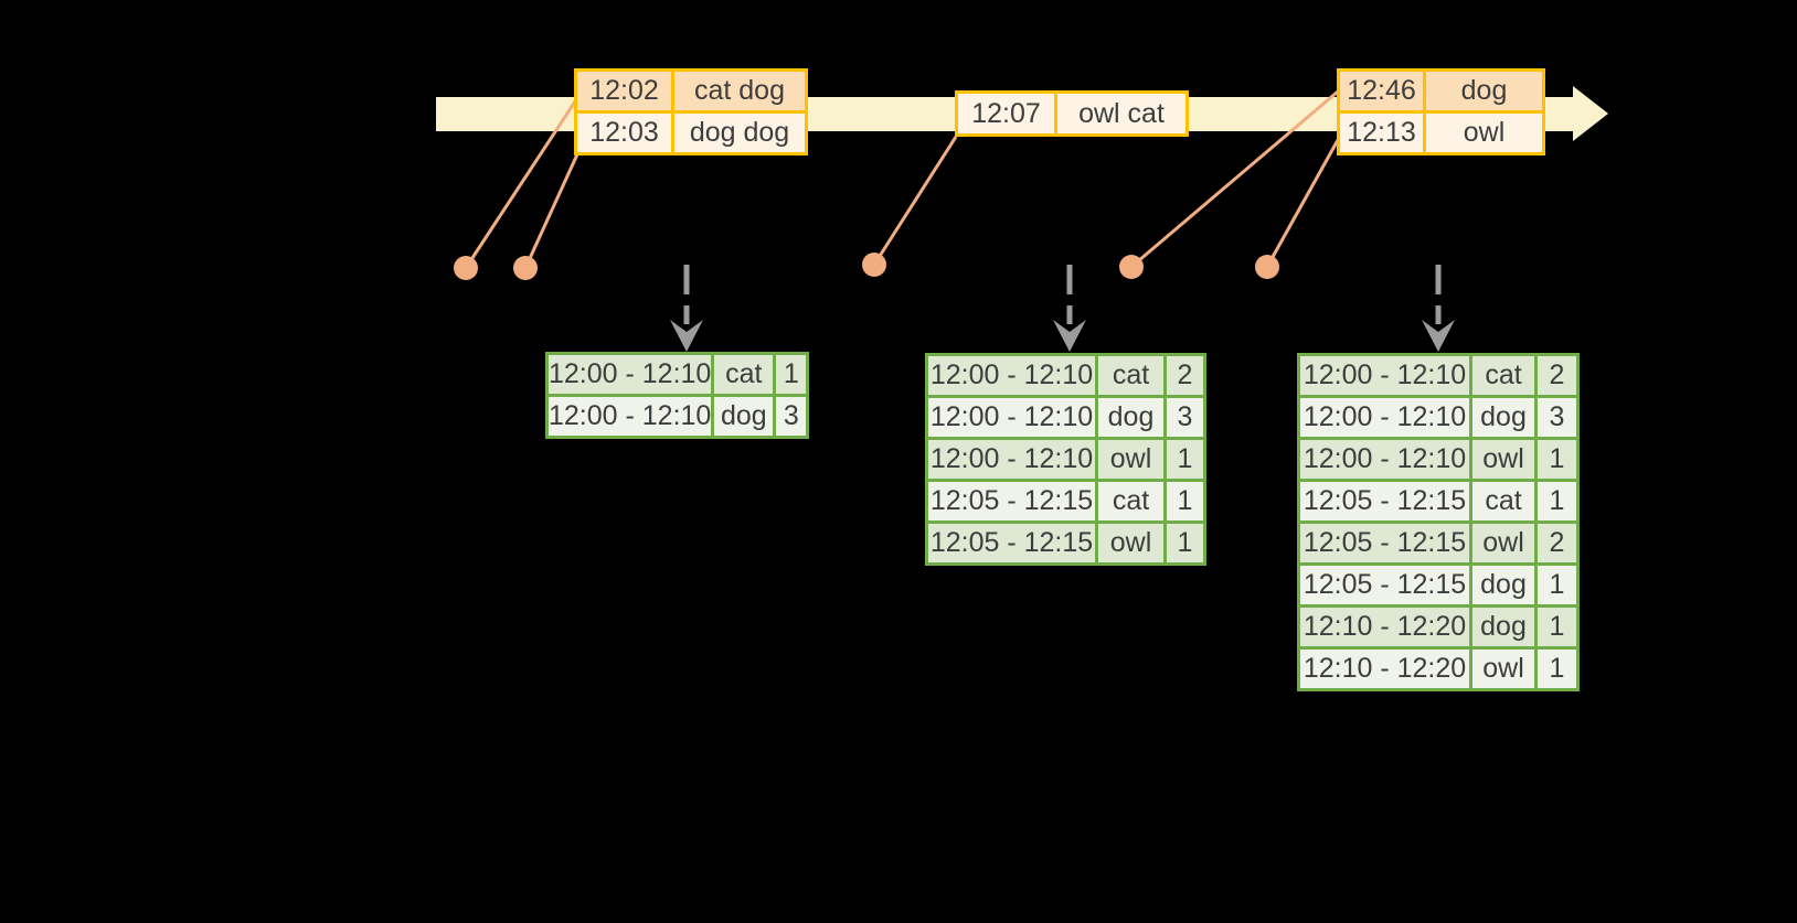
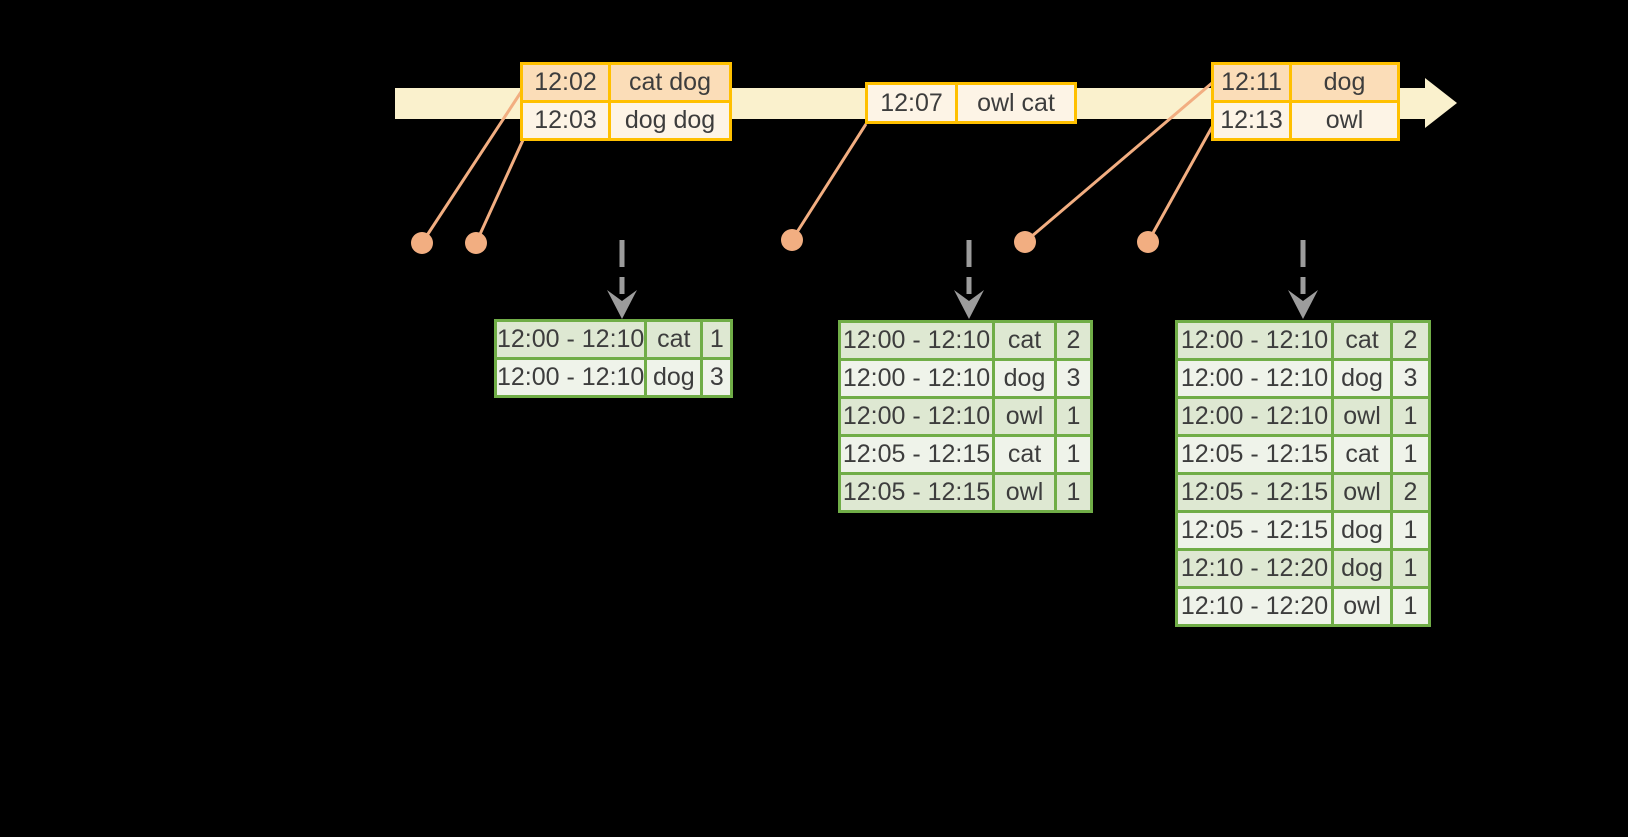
  12:02	cat dog
  12:03	dog dog
  12:07	owl cat
- 12:46	dog
+ 12:11	dog
  12:13	owl
  12:00 - 12:10	cat	1
  12:00 - 12:10	dog	3
  12:00 - 12:10	cat	2
  12:00 - 12:10	dog	3
  12:00 - 12:10	owl	1
  12:05 - 12:15	cat	1
  12:05 - 12:15	owl	1
  12:00 - 12:10	cat	2
  12:00 - 12:10	dog	3
  12:00 - 12:10	owl	1
  12:05 - 12:15	cat	1
  12:05 - 12:15	owl	2
  12:05 - 12:15	dog	1
  12:10 - 12:20	dog	1
  12:10 - 12:20	owl	1
